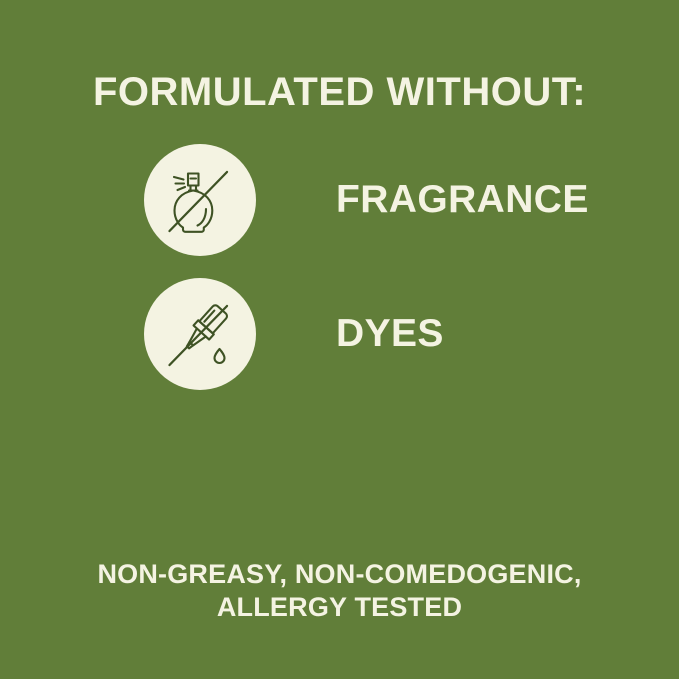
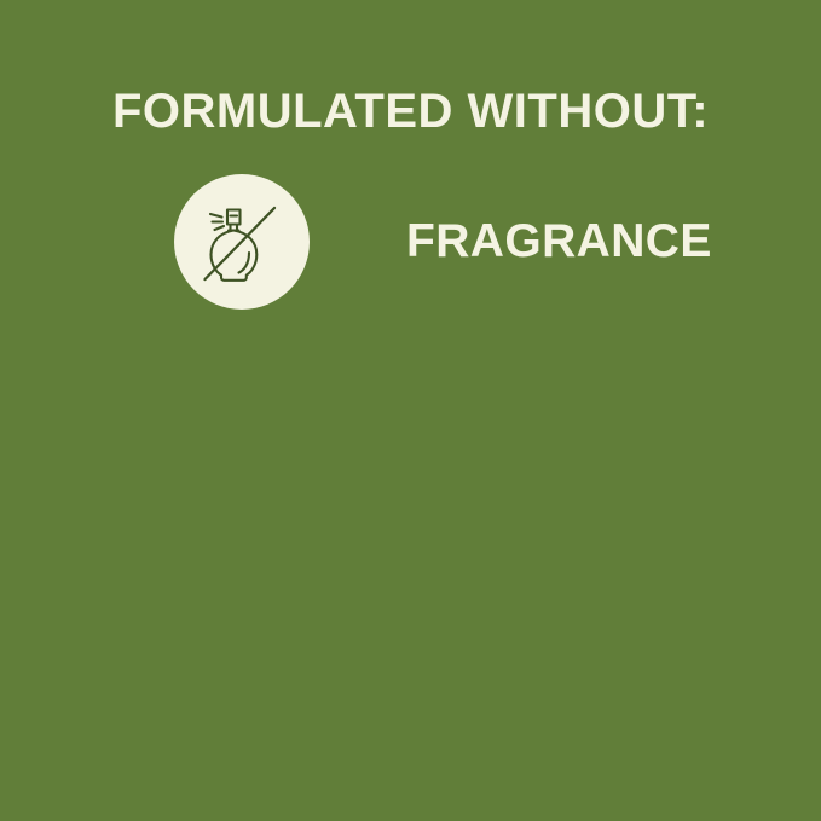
  FORMULATED WITHOUT:
  FRAGRANCE
- DYES
- NON-GREASY, NON-COMEDOGENIC,
- ALLERGY TESTED
